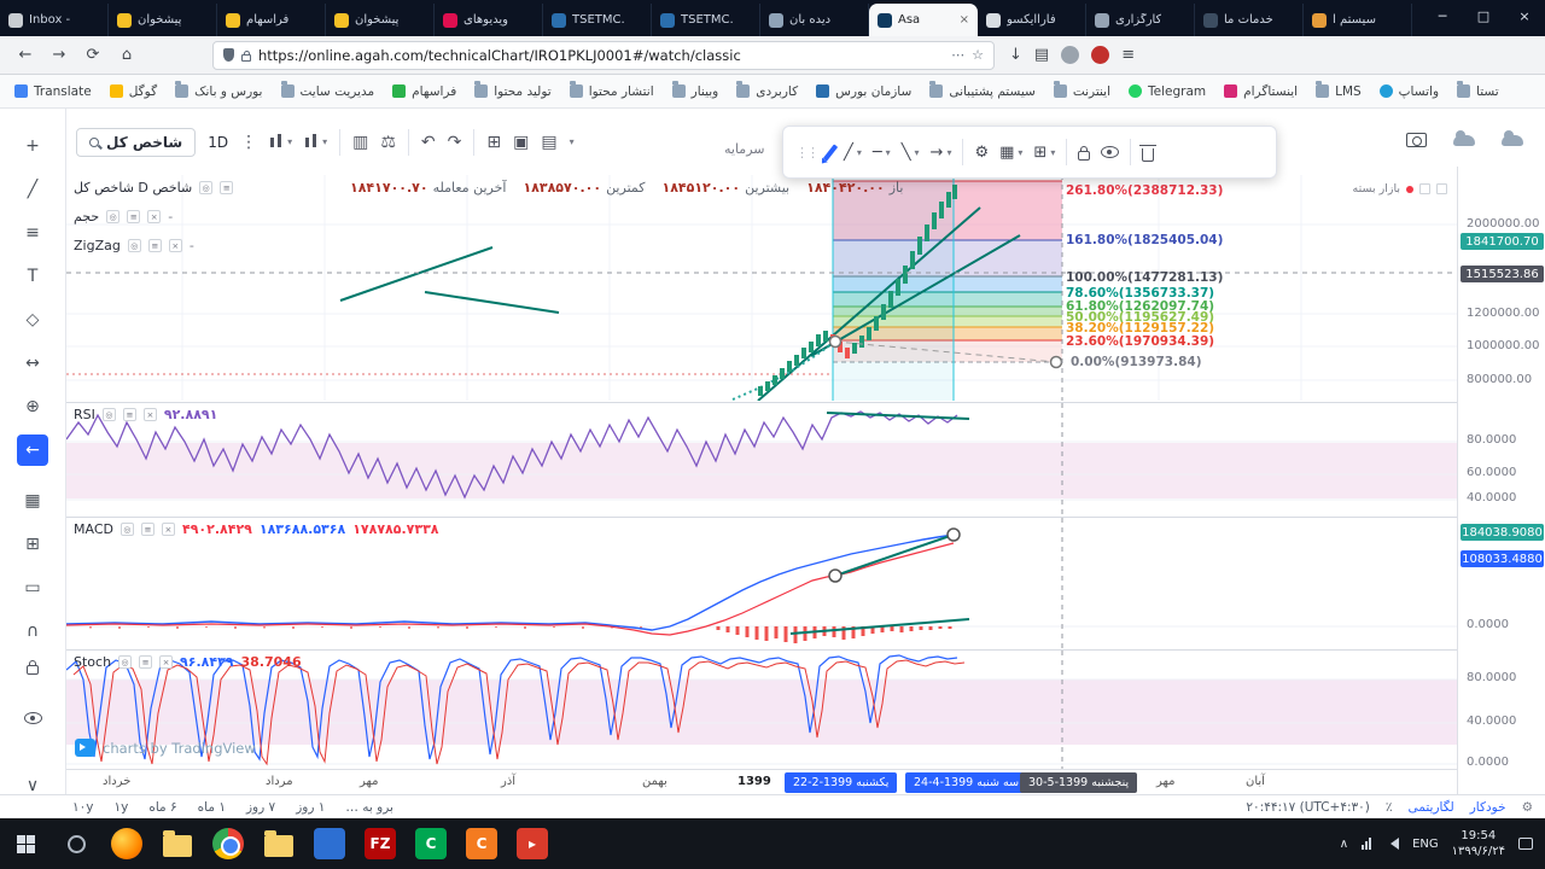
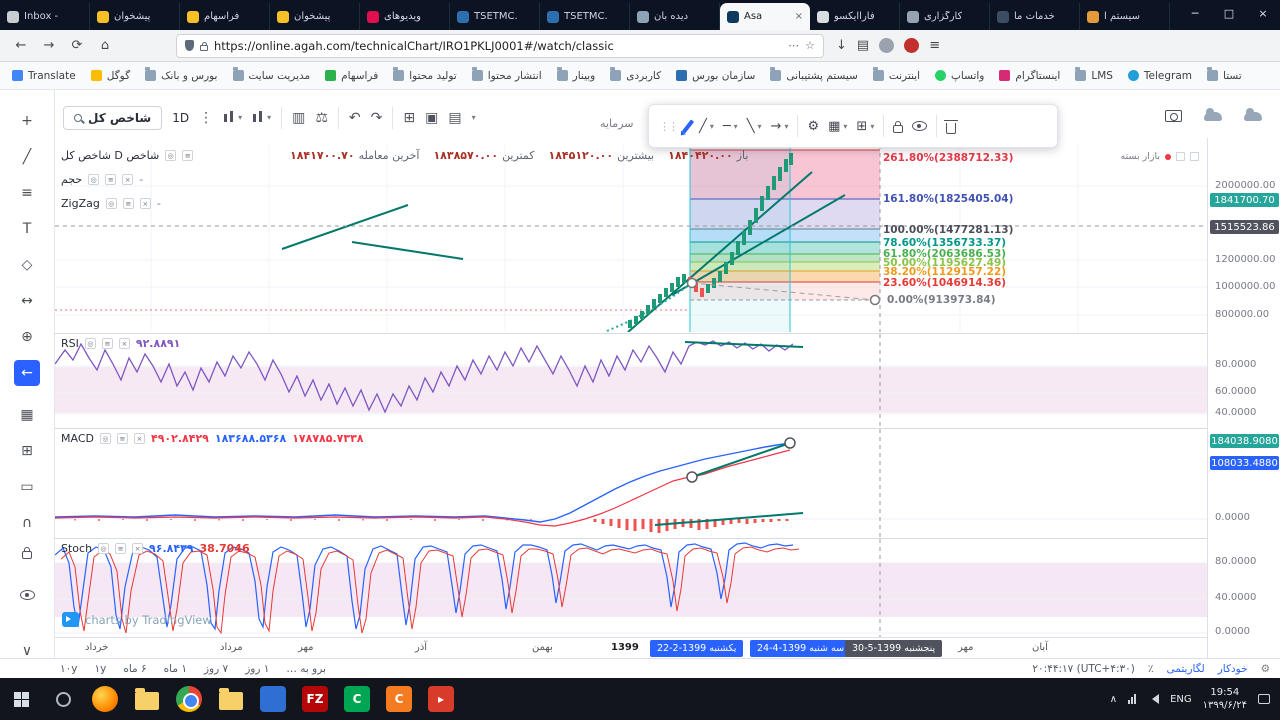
  Inbox -
  پیشخوان
  فراسهام
  پیشخوان
  ویدیوهای
  TSETMC.
  TSETMC.
  دیده بان
  Asa
  ×
  فاراایکسو
  کارگزاری
  خدمات ما
  سیستم ا
  ─
  □
  ×
  ←
  →
  ⟳
  ⌂
  https://online.agah.com/technicalChart/IRO1PKLJ0001#/watch/classic
  ⋯
  ☆
  ↓
  ▤
  ≡
  Translate
  گوگل
  بورس و بانک
  مدیریت سایت
  فراسهام
  تولید محتوا
  انتشار محتوا
  وبینار
  کاربردی
  سازمان بورس
  سیستم پشتیبانی
  اینترنت
- Telegram
+ واتساپ
  اینستاگرام
  LMS
- واتساپ
+ Telegram
  تستا
  +
  ╱
  ≡
  T
  ◇
  ↔
  ⊕
  ←
  ▦
  ⊞
  ▭
  ∩
  ∨
  شاخص کل
  1D
  ⋮
  ▾
  ▾
  ▥
  ⚖
  ↶
  ↷
  ⊞
  ▣
  ▤
  ▾
  سرمایه
  ⋮⋮
  ╱
  ▾
  ─
  ▾
  ╲
  ▾
  →
  ▾
  ⚙
  ▦
  ▾
  ⊞
  ▾
  شاخص D شاخص کل
  ◎
  ≡
  ۱۸۴۱۷۰۰.۷۰ آخرین معامله
  ۱۸۳۸۵۷۰.۰۰ کمترین
  ۱۸۴۵۱۲۰.۰۰ بیشترین
  ۱۸۴۰۴۲۰.۰۰ باز
  حجم
  ◎
  ≡
  ×
  -
  ZigZag
  ◎
  ≡
  ×
  -
  بازار بسته
  261.80% 2388712.33
  161.80% 1825405.04
  100.00% 1477281.13
  78.60% 1356733.37
- 61.80% 1262097.74
+ 61.80% 2063686.53
  50.00% 1195627.49
  38.20% 1129157.22
- 23.60% 1970934.39
+ 23.60% 1046914.36
  0.00% 913973.84
  RSI
  ◎
  ≡
  ×
  ۹۲.۸۸۹۱
  MACD
  ◎
  ≡
  ×
  ۴۹۰۲.۸۴۲۹
  ۱۸۳۶۸۸.۵۳۶۸
  ۱۷۸۷۸۵.۷۳۳۸
  Stoch
  ◎
  ≡
  ×
  ۹۶.۸۴۳۹
  38.7046
  charts by TradingView
  2000000.00
  1841700.70
  1515523.86
  1200000.00
  1000000.00
  800000.00
  80.0000
  60.0000
  40.0000
  184038.9080
  108033.4880
  0.0000
  80.0000
  40.0000
  0.0000
  خرداد
  مرداد
  مهر
  آذر
  بهمن
  1399
  یکشنبه 1399-2-22
  سه شنبه 1399-4-24
  پنجشنبه 1399-5-30
  مهر
  آبان
  ۱۰y
  ۱y
  ۶ ماه
  ۱ ماه
  ۷ روز
  ۱ روز
  برو به …
  ۲۰:۴۴:۱۷ (UTC+۴:۳۰)
  ٪
  لگاریتمی
  خودکار
  ⚙
  FZ
  C
  C
  ▸
  ∧
  ENG
  19:54
  ۱۳۹۹/۶/۲۴
